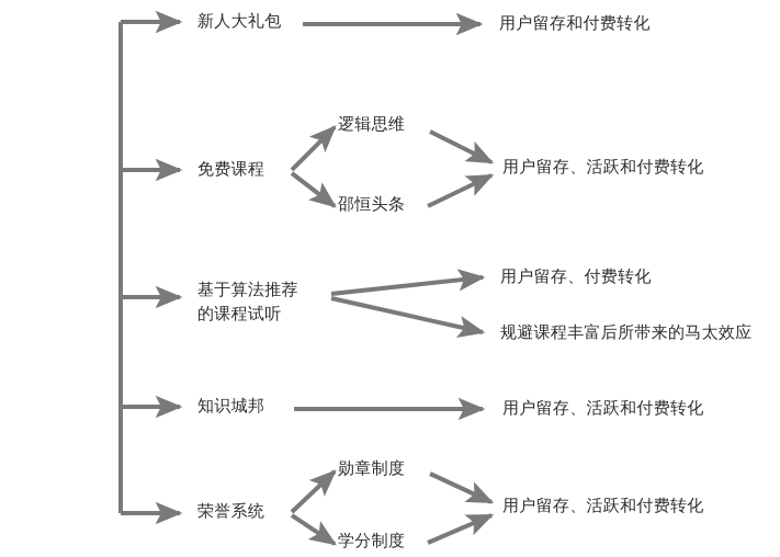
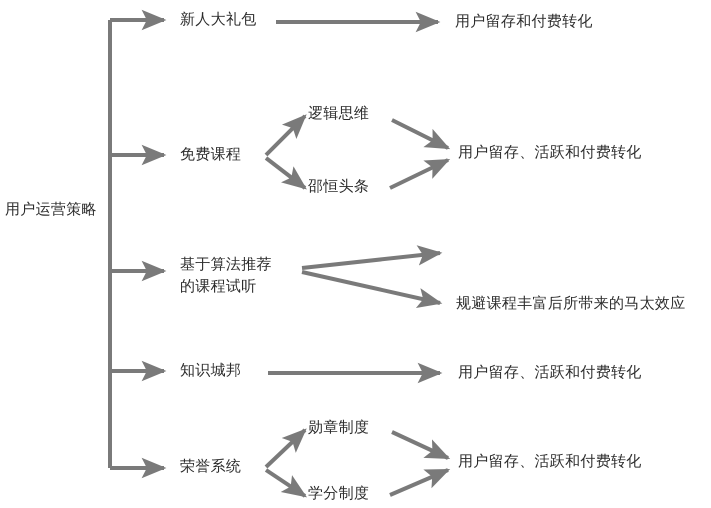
+ 用户运营策略
  新人大礼包
  免费课程
  基于算法推荐
  的课程试听
  知识城邦
  荣誉系统
  逻辑思维
  邵恒头条
  勋章制度
  学分制度
  用户留存和付费转化
  用户留存、活跃和付费转化
- 用户留存、付费转化
  规避课程丰富后所带来的马太效应
  用户留存、活跃和付费转化
  用户留存、活跃和付费转化
